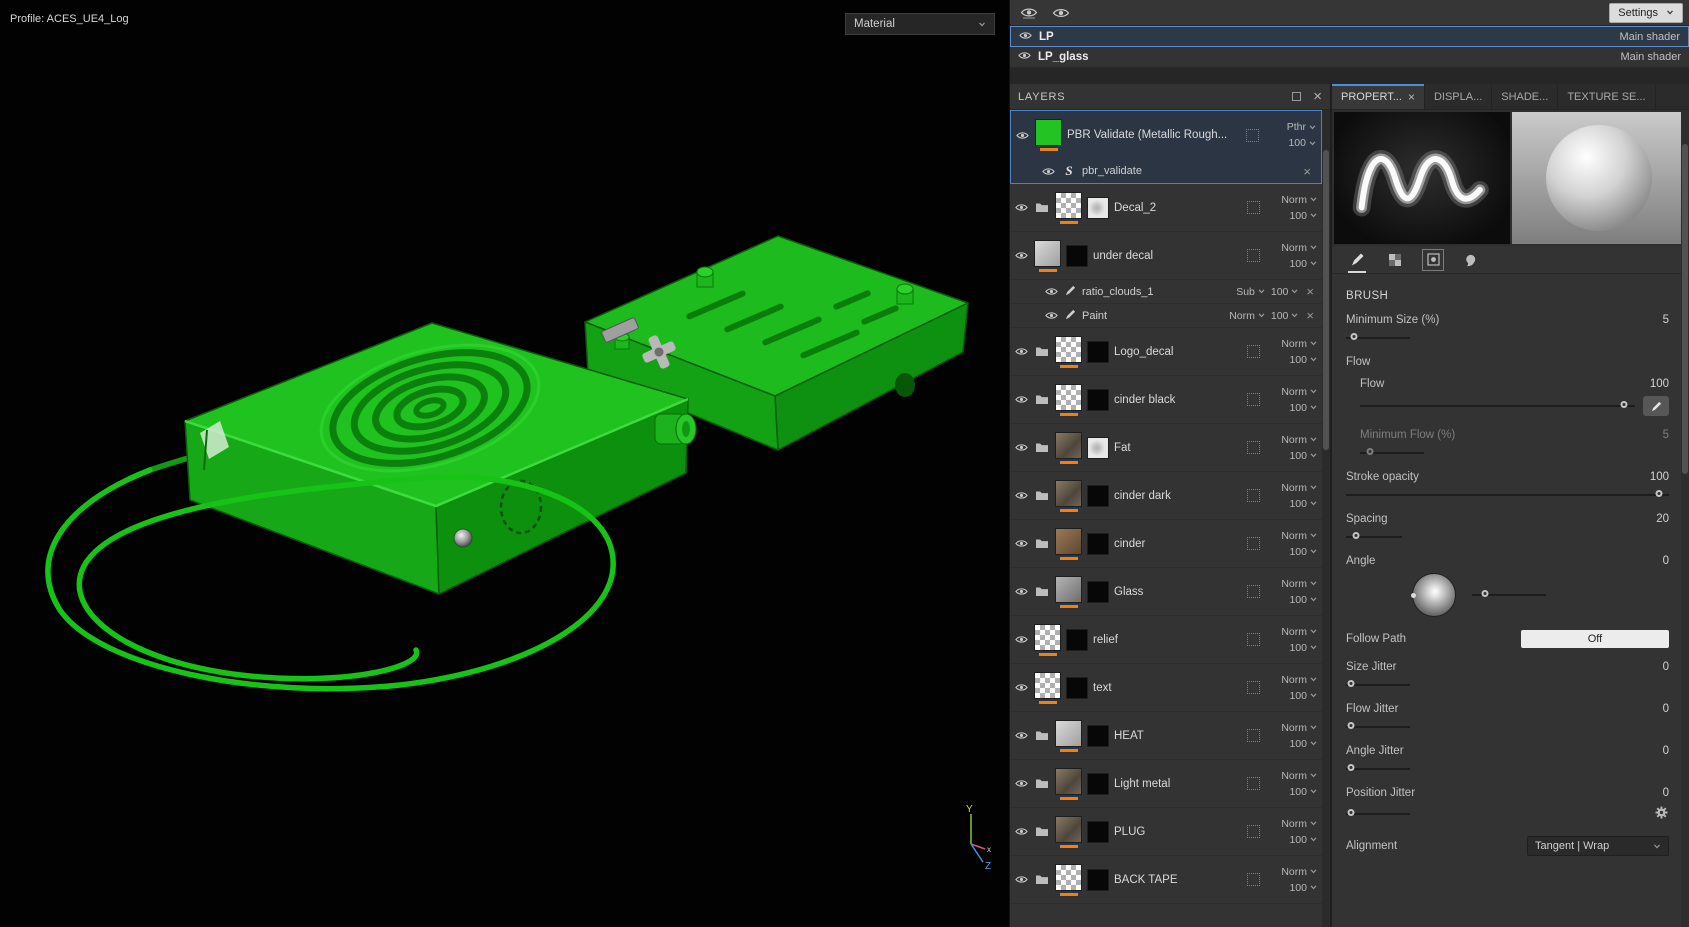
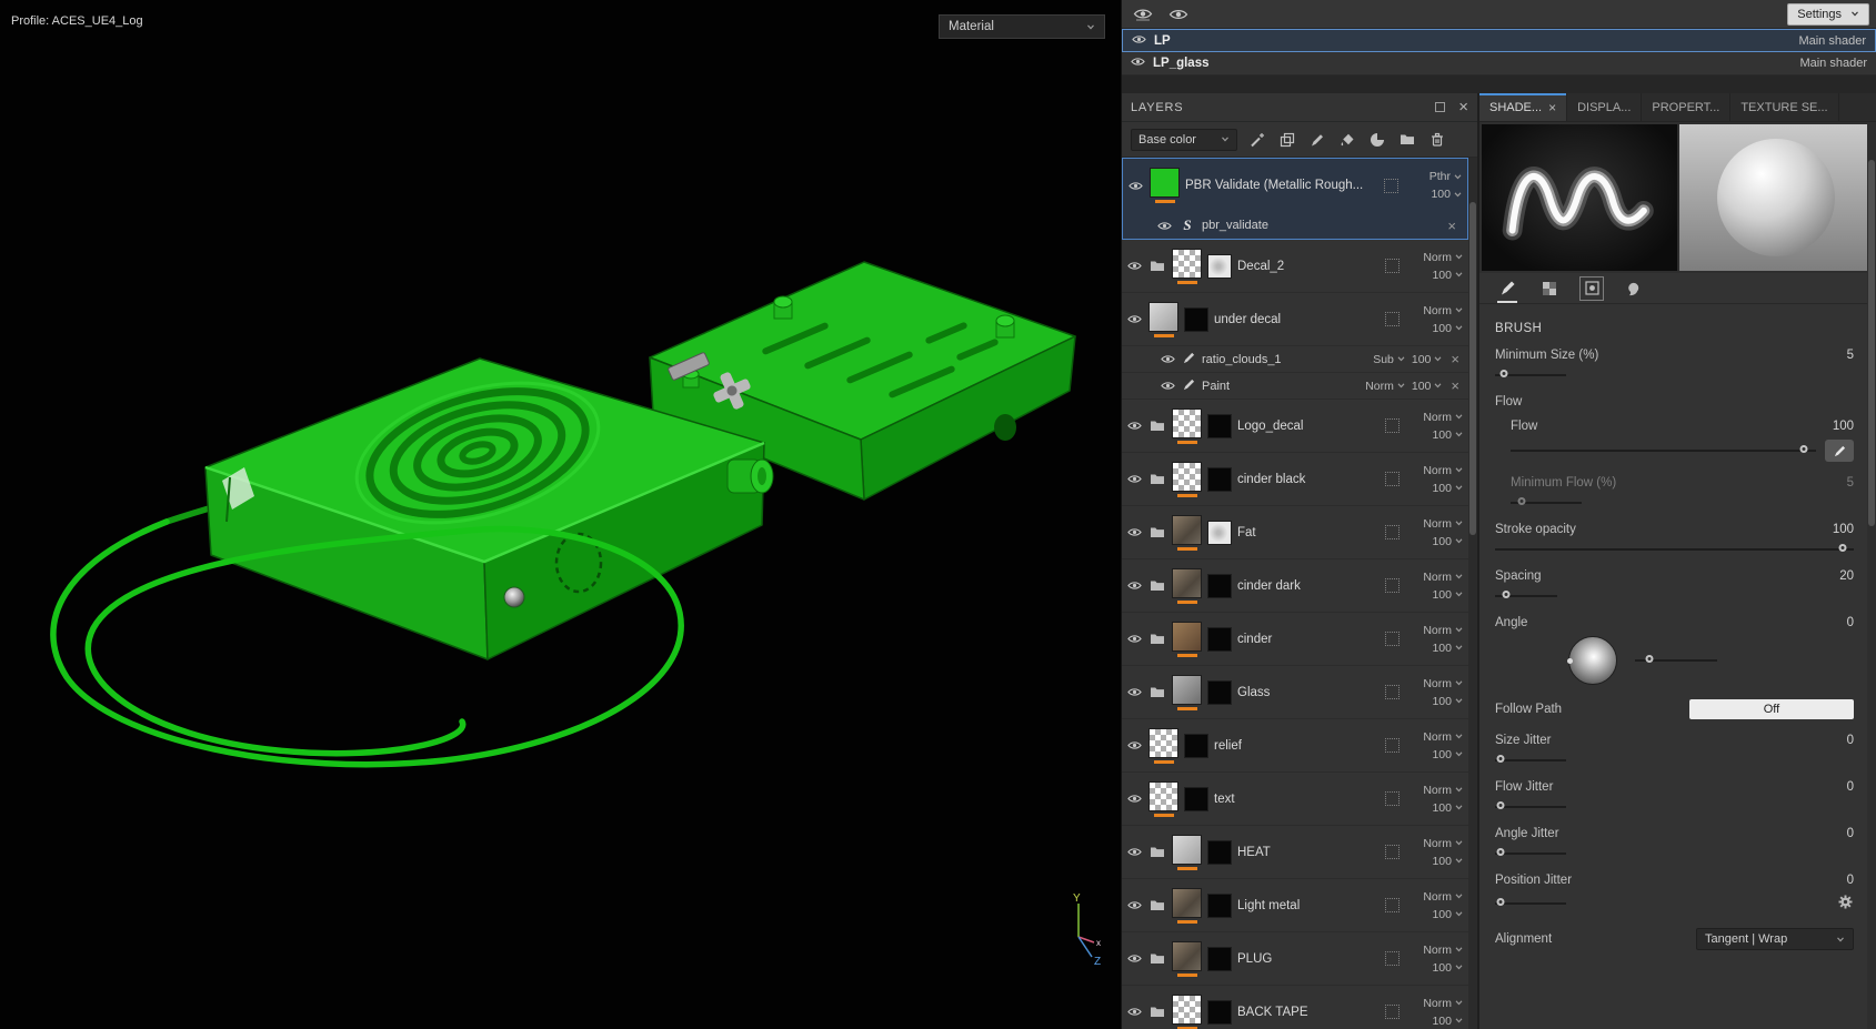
  Profile: ACES_UE4_Log
  Material
  Y
  x
  Z
  Settings
  LP
  Main shader
  LP_glass
  Main shader
  LAYERS
  ×
+ Base color
  PBR Validate (Metallic Rough...
  Pthr
  100
  S
  pbr_validate
  ×
  Decal_2
  Norm
  100
  under decal
  Norm
  100
  ratio_clouds_1
  Sub
  100
  ×
  Paint
  Norm
  100
  ×
  Logo_decal
  Norm
  100
  cinder black
  Norm
  100
  Fat
  Norm
  100
  cinder dark
  Norm
  100
  cinder
  Norm
  100
  Glass
  Norm
  100
  relief
  Norm
  100
  text
  Norm
  100
  HEAT
  Norm
  100
  Light metal
  Norm
  100
  PLUG
  Norm
  100
  BACK TAPE
  Norm
  100
- PROPERT...
+ SHADE...
  ×
  DISPLA...
- SHADE...
+ PROPERT...
  TEXTURE SE...
  BRUSH
  Minimum Size (%)
  5
  Flow
  Flow
  100
  Minimum Flow (%)
  5
  Stroke opacity
  100
  Spacing
  20
  Angle
  0
  Follow Path
  Off
  Size Jitter
  0
  Flow Jitter
  0
  Angle Jitter
  0
  Position Jitter
  0
  Alignment
  Tangent | Wrap
